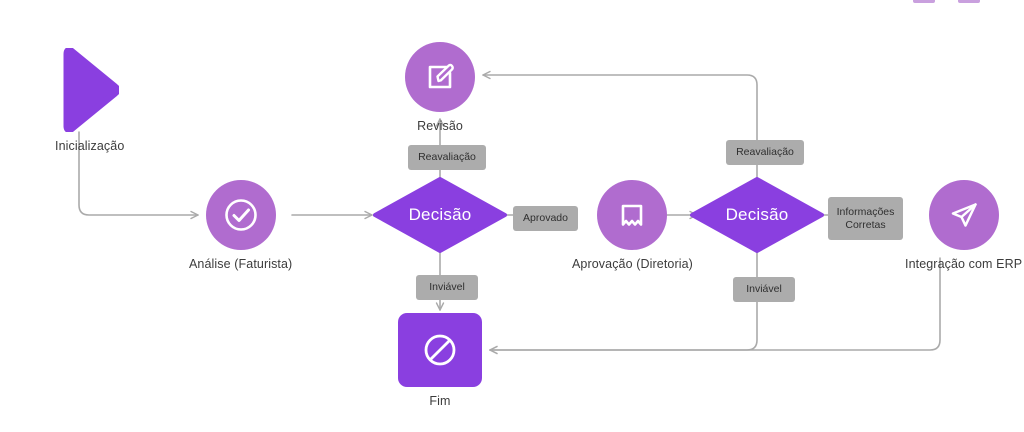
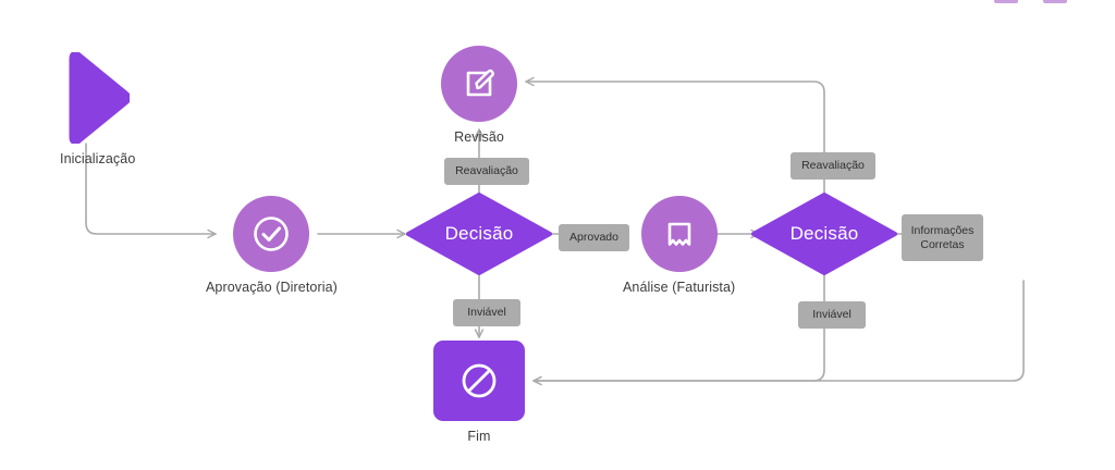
  Inicialização
- Análise (Faturista)
+ Aprovação (Diretoria)
  Decisão
  Revisão
- Aprovação (Diretoria)
+ Análise (Faturista)
  Decisão
- Integração com ERP
  Fim
  Reavaliação
  Inviável
  Aprovado
  Reavaliação
  Inviável
  Informações
  Corretas
